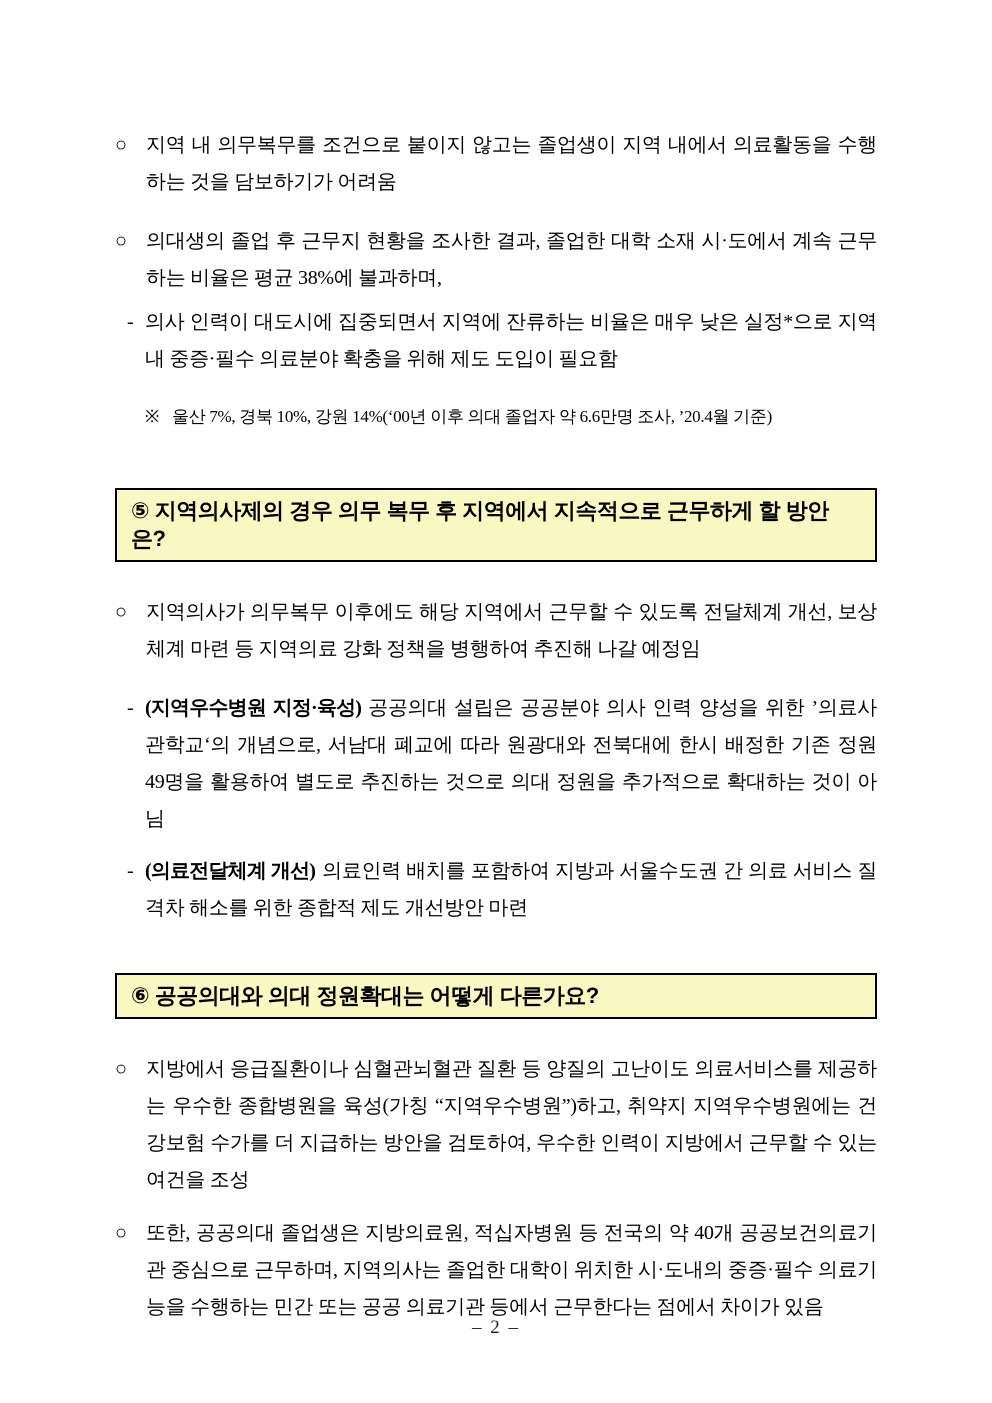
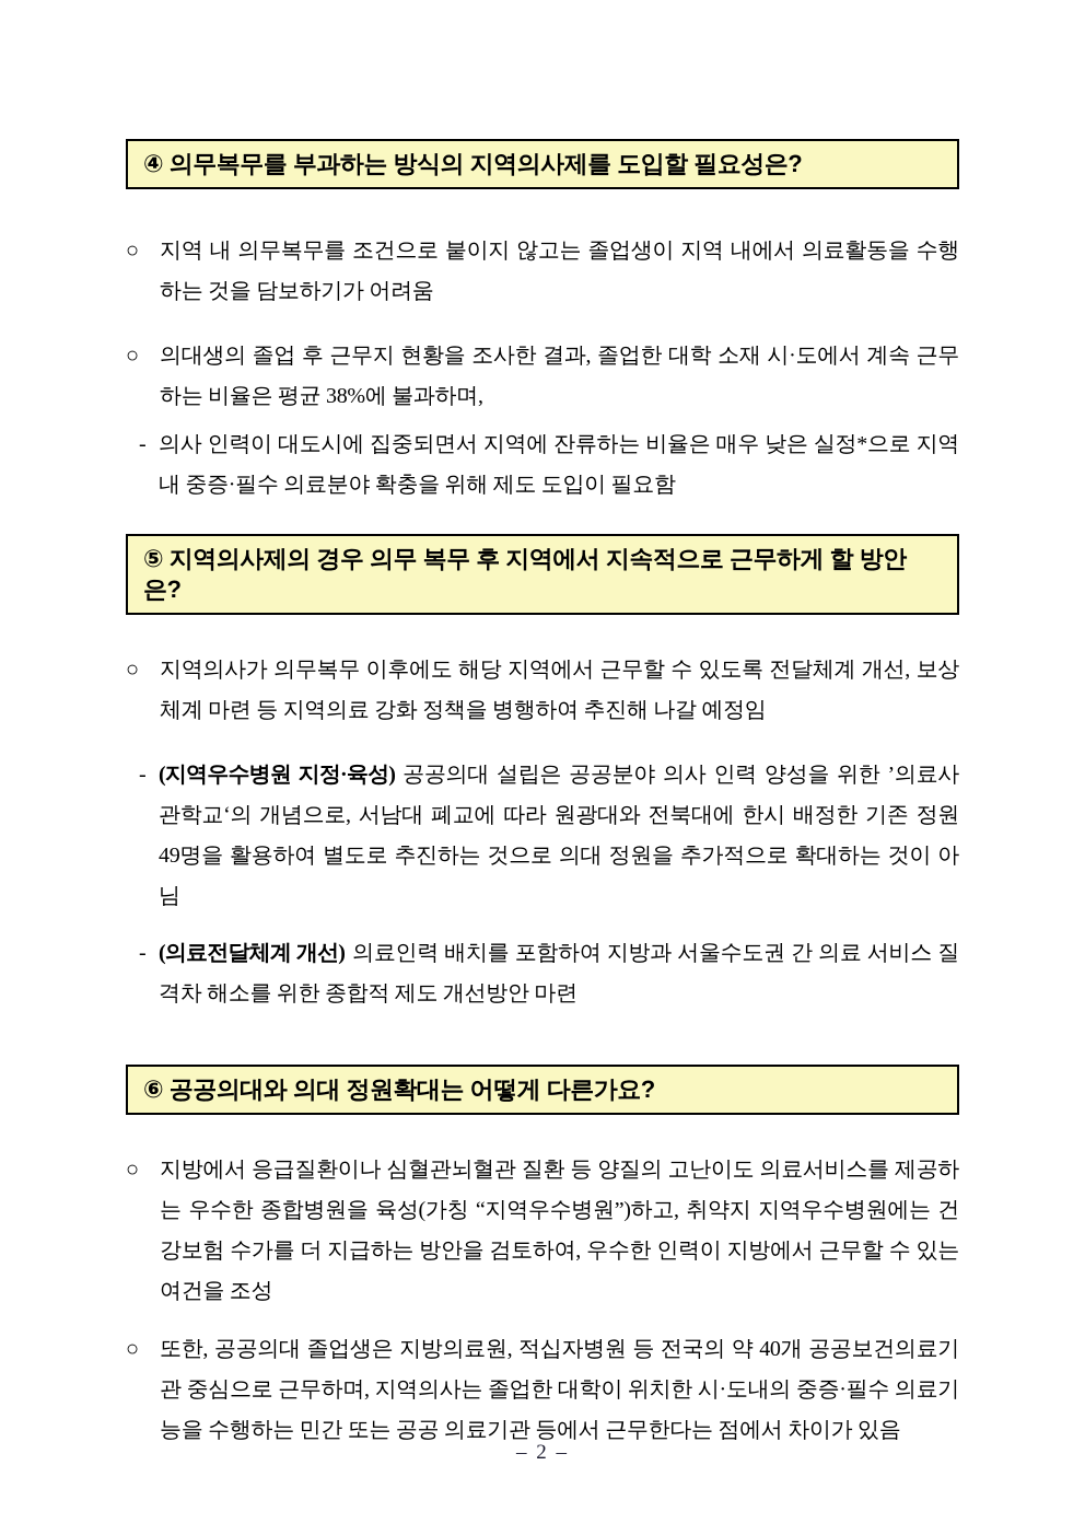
+ ④ 의무복무를 부과하는 방식의 지역의사제를 도입할 필요성은?
  ○
  지역 내 의무복무를 조건으로 붙이지 않고는 졸업생이 지역 내에서 의료활동을 수행하는 것을 담보하기가 어려움
  ○
  의대생의 졸업 후 근무지 현황을 조사한 결과, 졸업한 대학 소재 시·도에서 계속 근무하는 비율은 평균 38%에 불과하며,
  -
  의사 인력이 대도시에 집중되면서 지역에 잔류하는 비율은 매우 낮은 실정*으로 지역 내 중증·필수 의료분야 확충을 위해 제도 도입이 필요함
- ※
- 울산 7%, 경북 10%, 강원 14%(‘00년 이후 의대 졸업자 약 6.6만명 조사, ’20.4월 기준)
  ⑤ 지역의사제의 경우 의무 복무 후 지역에서 지속적으로 근무하게 할 방안은?
  ○
  지역의사가 의무복무 이후에도 해당 지역에서 근무할 수 있도록 전달체계 개선, 보상체계 마련 등 지역의료 강화 정책을 병행하여 추진해 나갈 예정임
  -
  (지역우수병원 지정·육성) 공공의대 설립은 공공분야 의사 인력 양성을 위한 ’의료사관학교‘의 개념으로, 서남대 폐교에 따라 원광대와 전북대에 한시 배정한 기존 정원 49명을 활용하여 별도로 추진하는 것으로 의대 정원을 추가적으로 확대하는 것이 아님
  -
  (의료전달체계 개선) 의료인력 배치를 포함하여 지방과 서울수도권 간 의료 서비스 질 격차 해소를 위한 종합적 제도 개선방안 마련
  ⑥ 공공의대와 의대 정원확대는 어떻게 다른가요?
  ○
  지방에서 응급질환이나 심혈관뇌혈관 질환 등 양질의 고난이도 의료서비스를 제공하는 우수한 종합병원을 육성(가칭 “지역우수병원”)하고, 취약지 지역우수병원에는 건강보험 수가를 더 지급하는 방안을 검토하여, 우수한 인력이 지방에서 근무할 수 있는 여건을 조성
  ○
  또한, 공공의대 졸업생은 지방의료원, 적십자병원 등 전국의 약 40개 공공보건의료기관 중심으로 근무하며, 지역의사는 졸업한 대학이 위치한 시·도내의 중증·필수 의료기능을 수행하는 민간 또는 공공 의료기관 등에서 근무한다는 점에서 차이가 있음
  – 2 –
